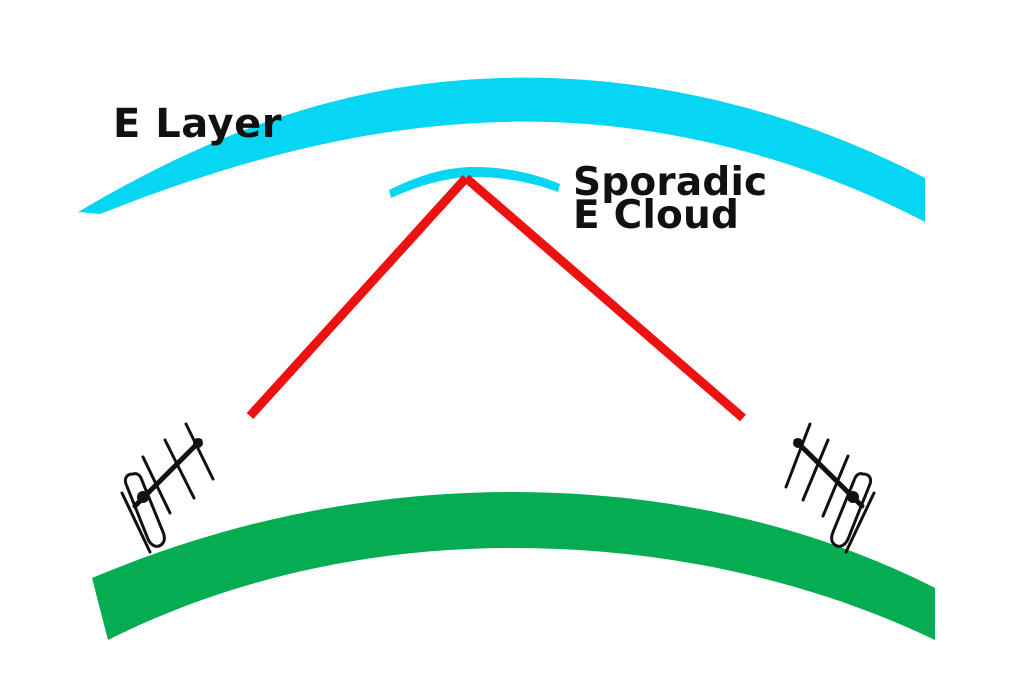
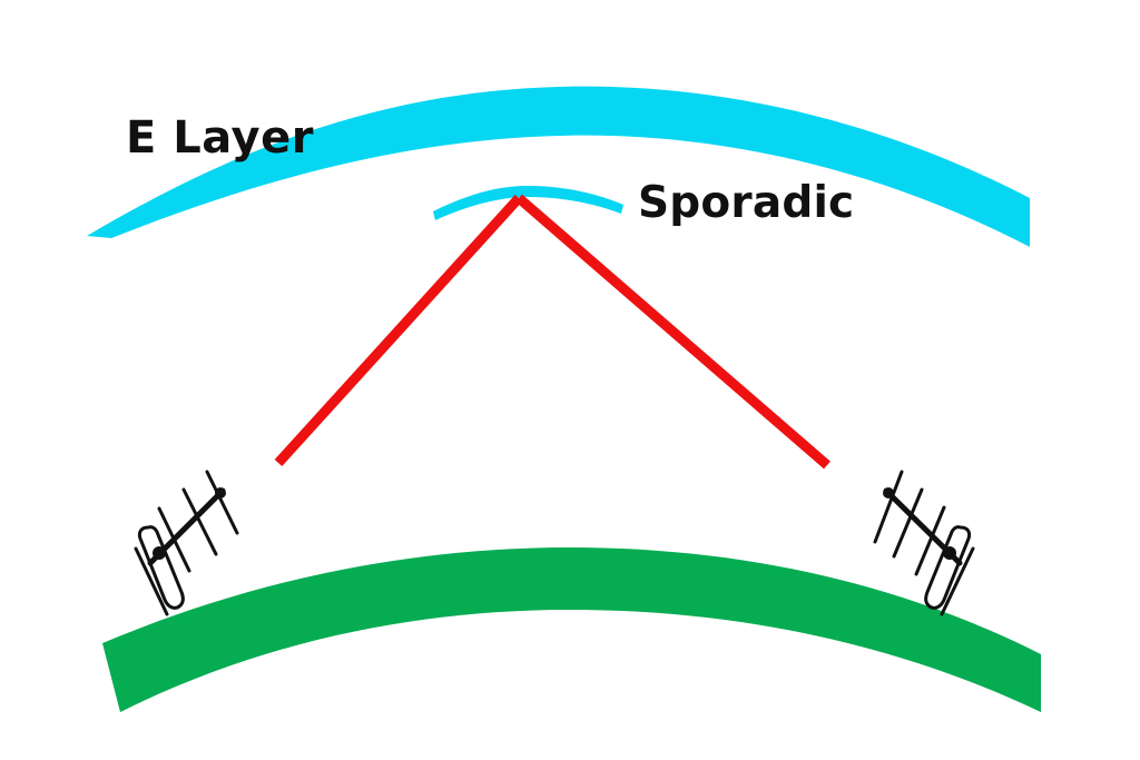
  E Layer
  Sporadic
- E Cloud
